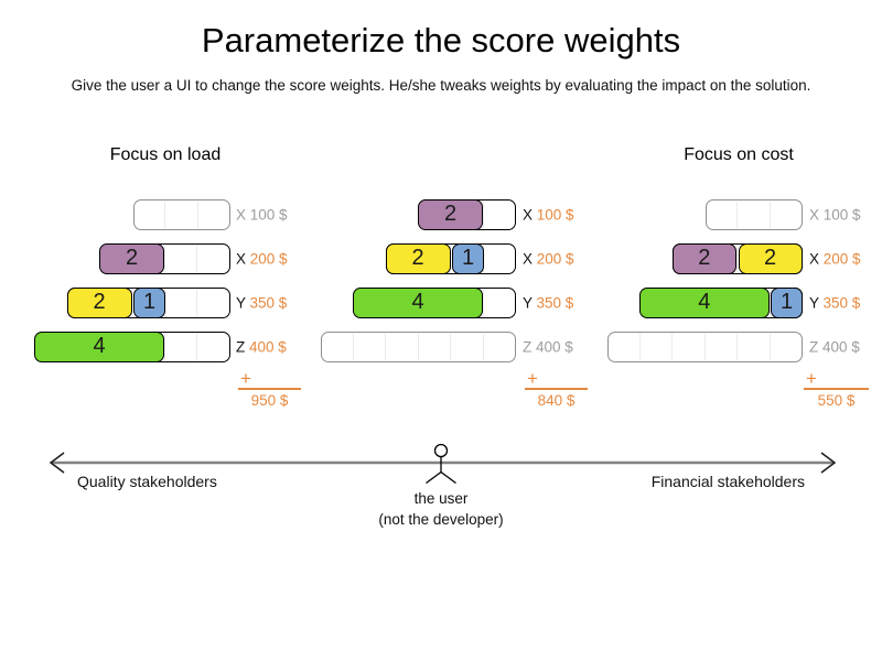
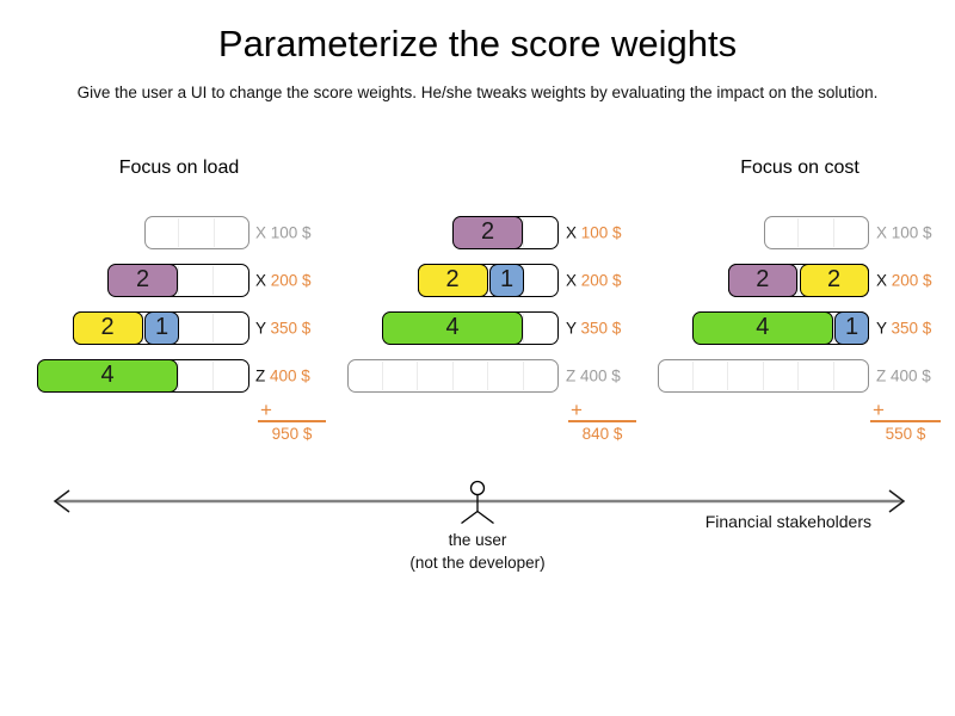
  Parameterize the score weights
  Give the user a UI to change the score weights. He/she tweaks weights by evaluating the impact on the solution.
  Focus on load
  Focus on cost
  2
  2
  1
  4
  X 100 $
  X 200 $
  Y 350 $
  Z 400 $
  +
  950 $
  2
  2
  1
  4
  X 100 $
  X 200 $
  Y 350 $
  Z 400 $
  +
  840 $
  2
  2
  4
  1
  X 100 $
  X 200 $
  Y 350 $
  Z 400 $
  +
  550 $
- Quality stakeholders
  Financial stakeholders
  the user
  (not the developer)
